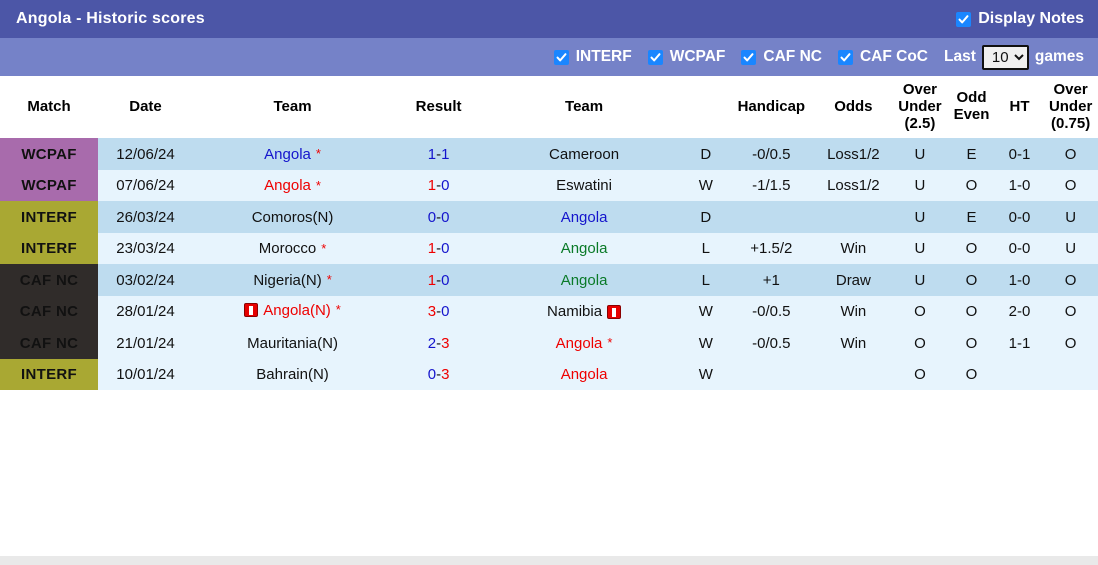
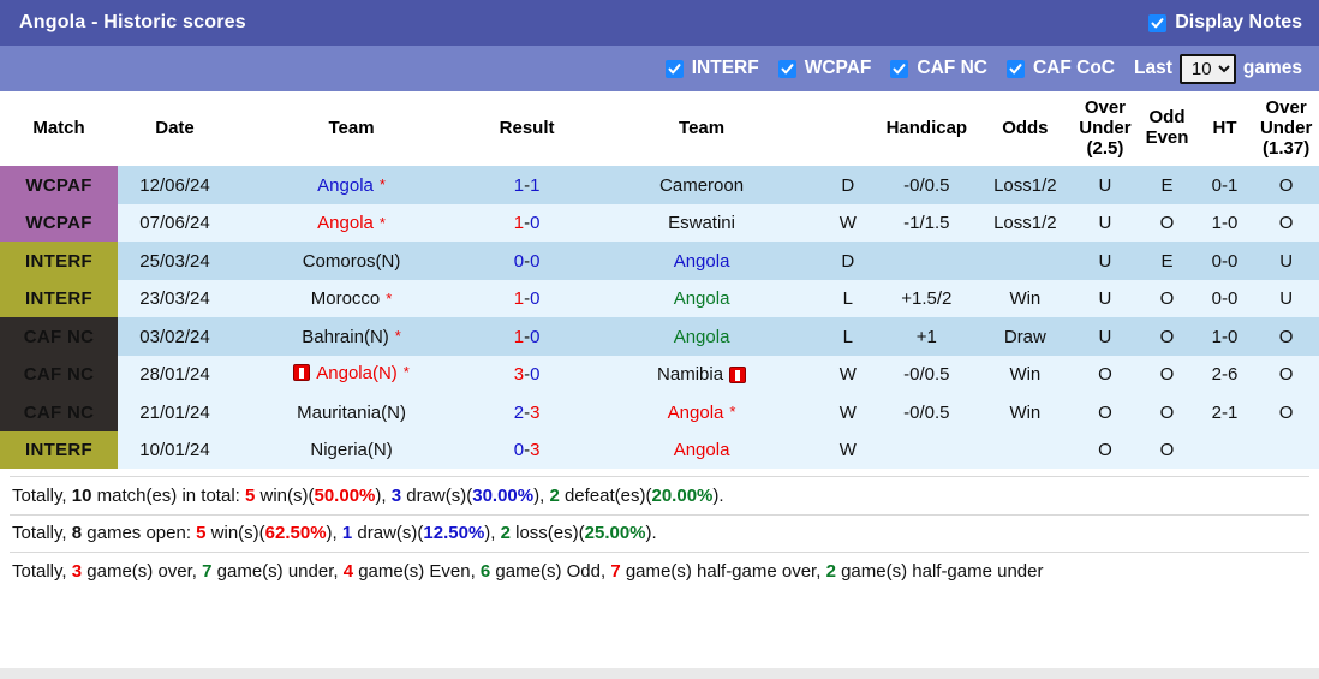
  Angola - Historic scores
  Display Notes
  INTERF
  WCPAF
  CAF NC
  CAF CoC
  Last
  10
  games
- Match	Date	Team	Result	Team		Handicap	Odds	Over Under (2.5)	Odd Even	HT	Over Under (0.75)
+ Match	Date	Team	Result	Team		Handicap	Odds	Over Under (2.5)	Odd Even	HT	Over Under (1.37)
  WCPAF	12/06/24	Angola *	1-1	Cameroon	D	-0/0.5	Loss1/2	U	E	0-1	O
  WCPAF	07/06/24	Angola *	1-0	Eswatini	W	-1/1.5	Loss1/2	U	O	1-0	O
- INTERF	26/03/24	Comoros(N)	0-0	Angola	D			U	E	0-0	U
+ INTERF	25/03/24	Comoros(N)	0-0	Angola	D			U	E	0-0	U
  INTERF	23/03/24	Morocco *	1-0	Angola	L	+1.5/2	Win	U	O	0-0	U
- CAF NC	03/02/24	Nigeria(N) *	1-0	Angola	L	+1	Draw	U	O	1-0	O
+ CAF NC	03/02/24	Bahrain(N) *	1-0	Angola	L	+1	Draw	U	O	1-0	O
- CAF NC	28/01/24	Angola(N) *	3-0	Namibia	W	-0/0.5	Win	O	O	2-0	O
+ CAF NC	28/01/24	Angola(N) *	3-0	Namibia	W	-0/0.5	Win	O	O	2-6	O
- CAF NC	21/01/24	Mauritania(N)	2-3	Angola *	W	-0/0.5	Win	O	O	1-1	O
+ CAF NC	21/01/24	Mauritania(N)	2-3	Angola *	W	-0/0.5	Win	O	O	2-1	O
- INTERF	10/01/24	Bahrain(N)	0-3	Angola	W			O	O
+ INTERF	10/01/24	Nigeria(N)	0-3	Angola	W			O	O
+ Totally, 10 match(es) in total: 5 win(s)(50.00%), 3 draw(s)(30.00%), 2 defeat(es)(20.00%).
+ Totally, 8 games open: 5 win(s)(62.50%), 1 draw(s)(12.50%), 2 loss(es)(25.00%).
+ Totally, 3 game(s) over, 7 game(s) under, 4 game(s) Even, 6 game(s) Odd, 7 game(s) half-game over, 2 game(s) half-game under
